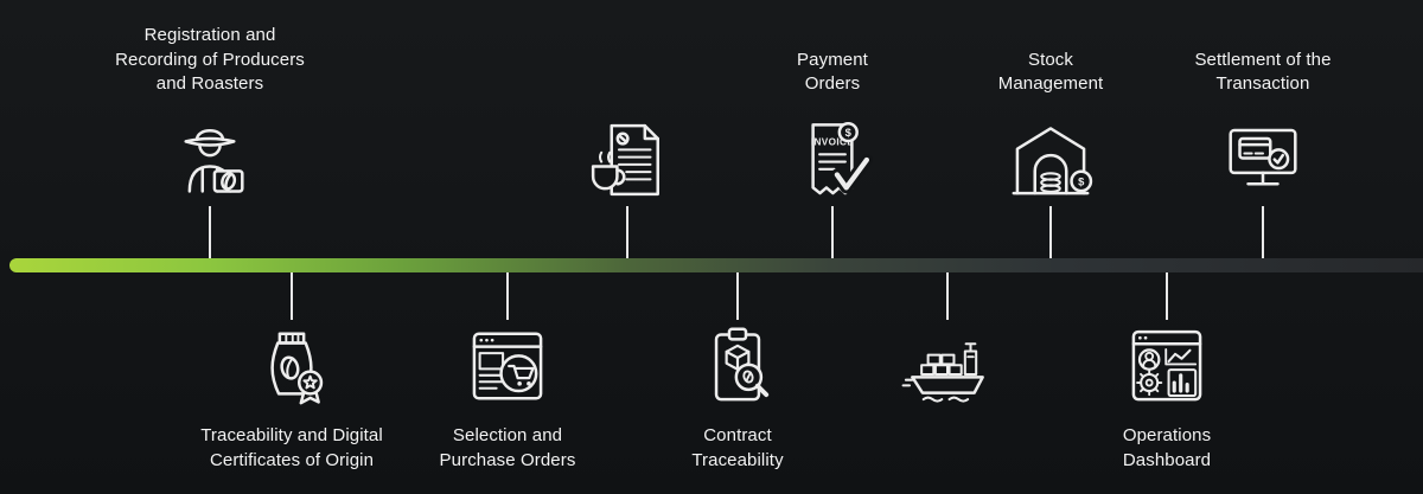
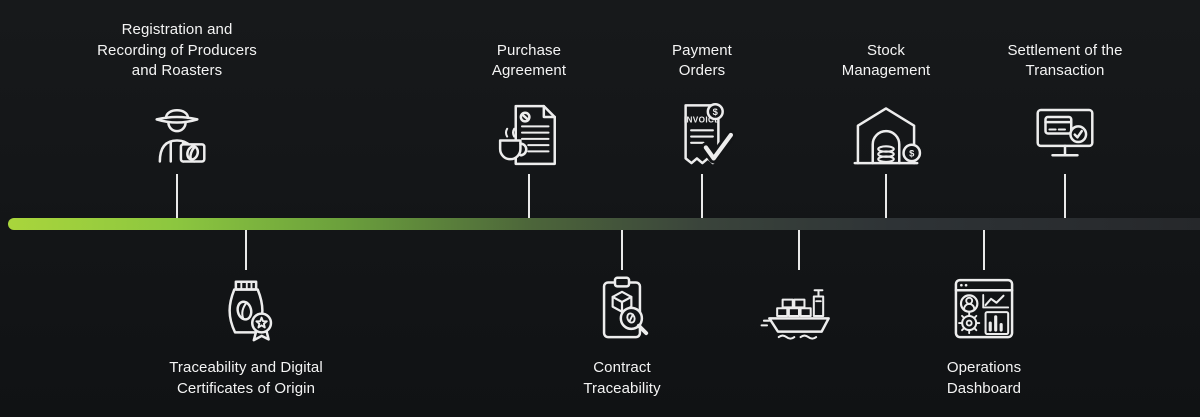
  Registration and
  Recording of Producers
  and Roasters
+ Purchase
+ Agreement
  Payment
  Orders
  INVOIC
  $
  Stock
  Management
  $
  Settlement of the
  Transaction
  Traceability and Digital
  Certificates of Origin
- Selection and
- Purchase Orders
  Contract
  Traceability
  Operations
  Dashboard
